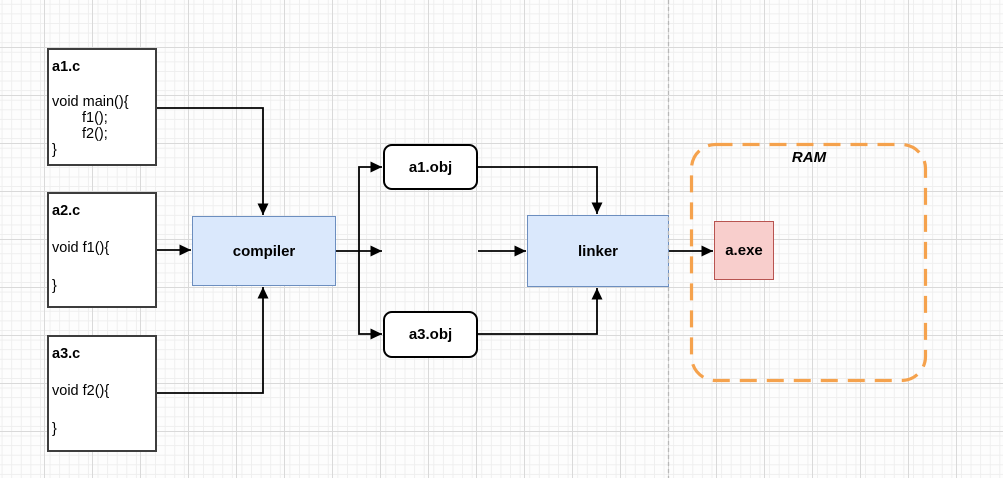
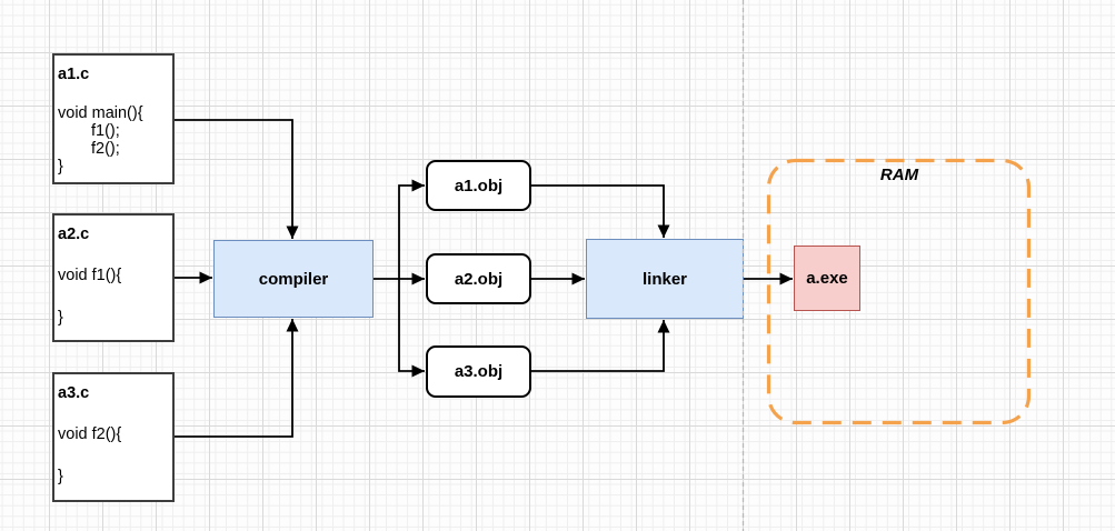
  a1.c
  void main(){
  f1();
  f2();
  }
  a2.c
  void f1(){
  }
  a3.c
  void f2(){
  }
  compiler
  a1.obj
+ a2.obj
  a3.obj
  linker
  a.exe
  RAM
